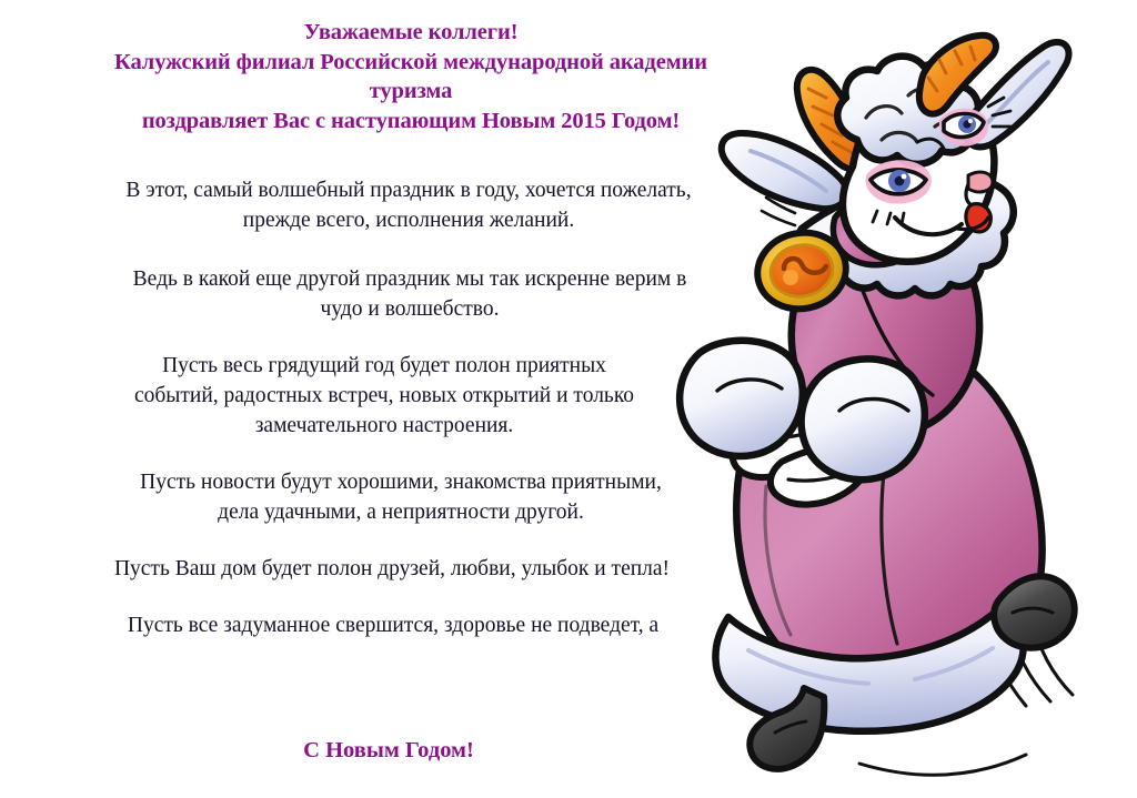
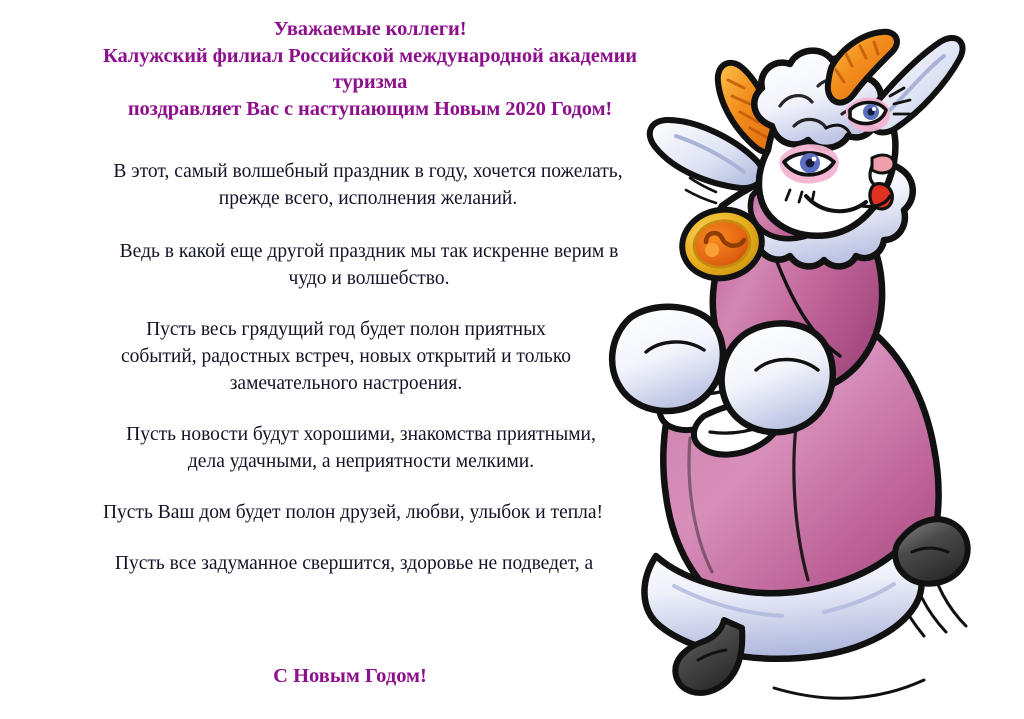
  Уважаемые коллеги!
  Калужский филиал Российской международной академии
  туризма
- поздравляет Вас с наступающим Новым 2015 Годом!
+ поздравляет Вас с наступающим Новым 2020 Годом!
  В этот, самый волшебный праздник в году, хочется пожелать,
  прежде всего, исполнения желаний.
  Ведь в какой еще другой праздник мы так искренне верим в
  чудо и волшебство.
  Пусть весь грядущий год будет полон приятных
  событий, радостных встреч, новых открытий и только
  замечательного настроения.
  Пусть новости будут хорошими, знакомства приятными,
- дела удачными, а неприятности другой.
+ дела удачными, а неприятности мелкими.
  Пусть Ваш дом будет полон друзей, любви, улыбок и тепла!
  Пусть все задуманное свершится, здоровье не подведет, а
  С Новым Годом!
